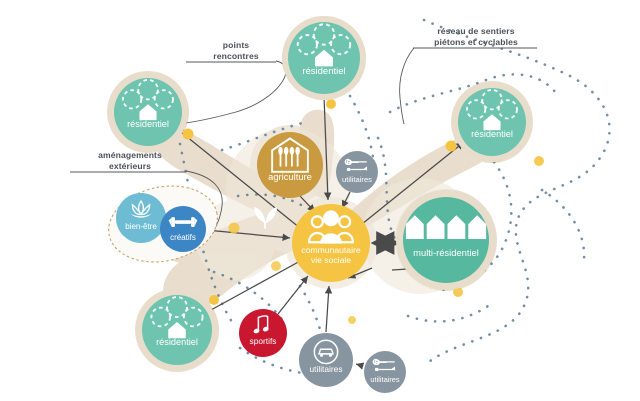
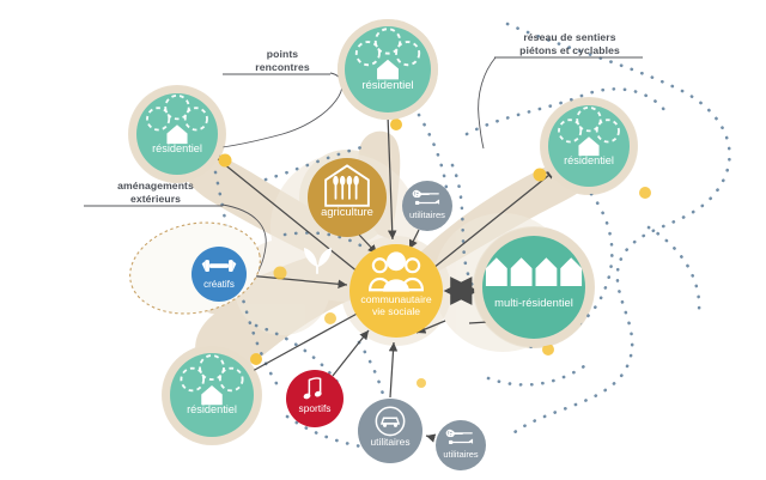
  résidentiel
  résidentiel
  résidentiel
  résidentiel
  agriculture
  communautaire
  vie sociale
  multi-résidentiel
  utilitaires
  utilitaires
  utilitaires
  sportifs
- bien-être
  créatifs
  points
  rencontres
  aménagements
  extérieurs
  réseau de sentiers
  piétons et cyclables
